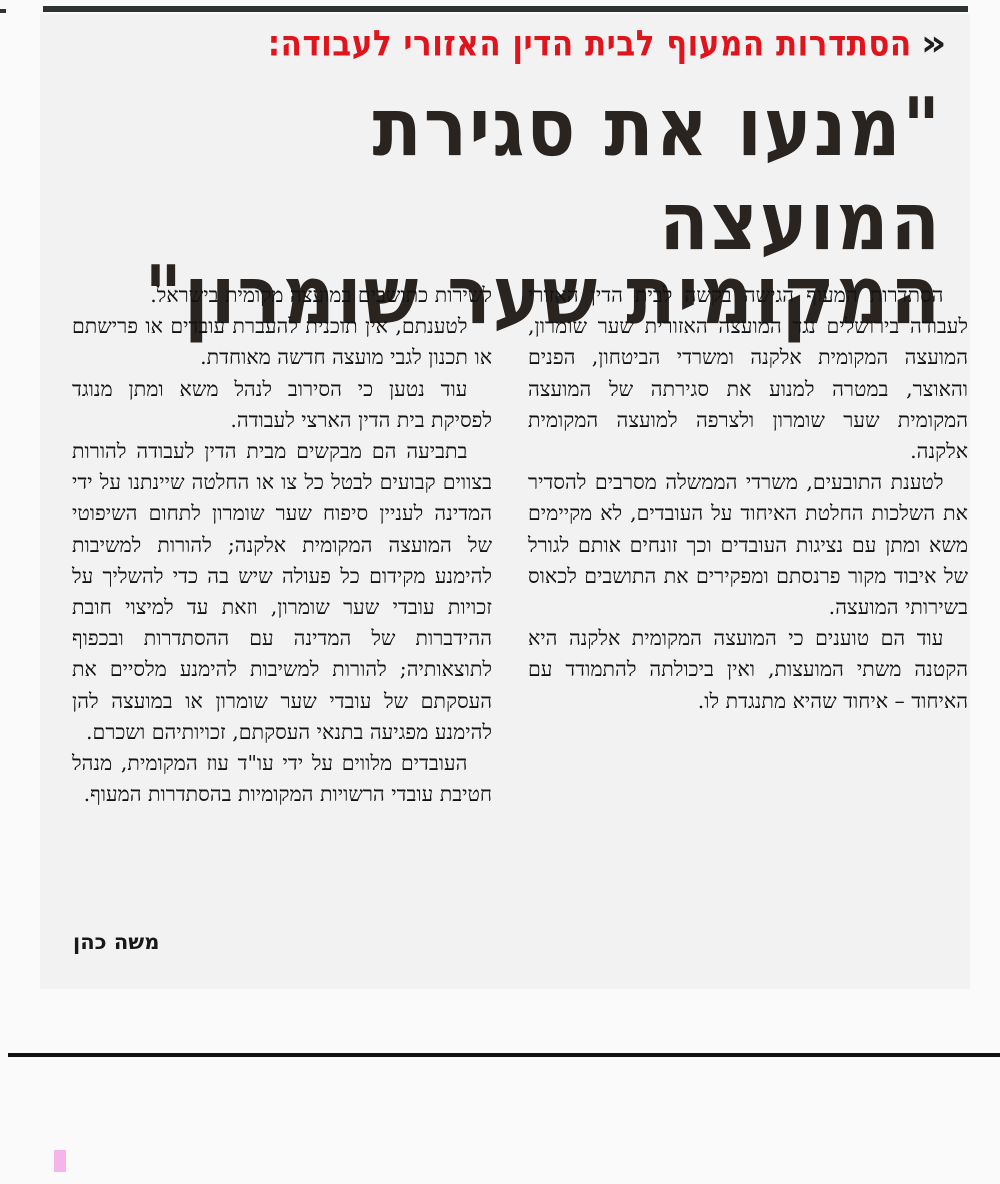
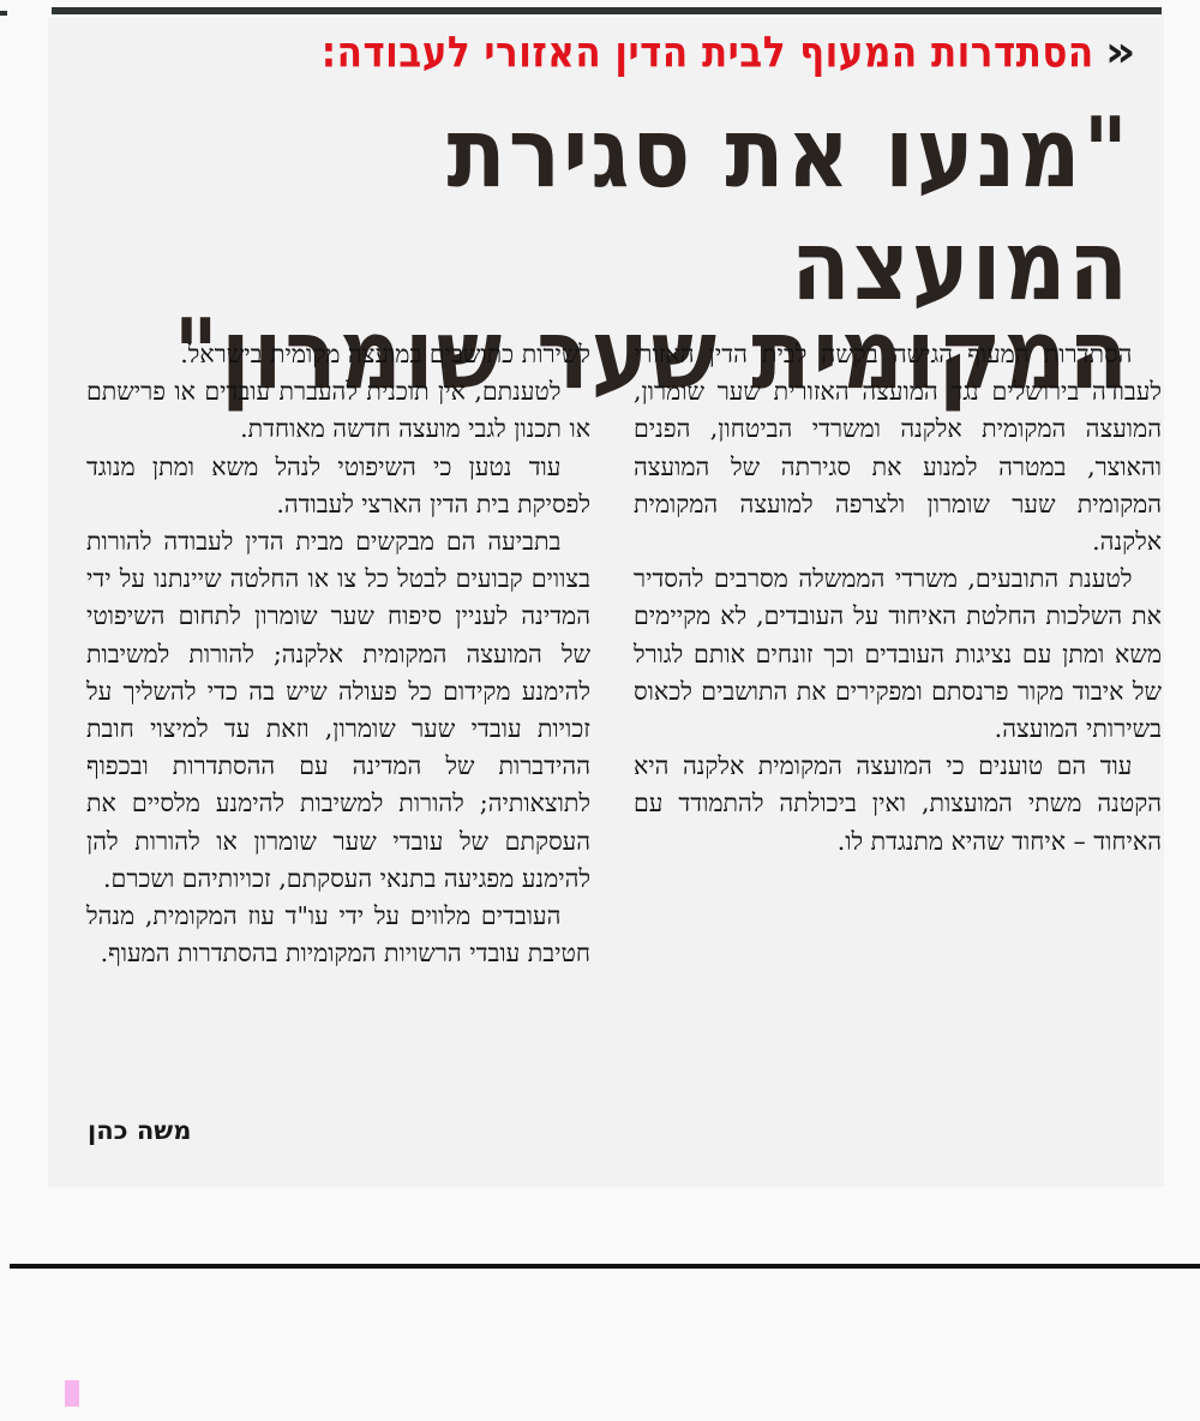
  «
  הסתדרות המעוף לבית הדין האזורי לעבודה:
  "מנעו את סגירת המועצה
  המקומית שער שומרון"
  הסתדרות המעוף הגישה בקשה לבית הדין האזורי לעבודה בירושלים נגד המועצה האזורית שער שומרון, המועצה המקומית אלקנה ומשרדי הביטחון, הפנים והאוצר, במטרה למנוע את סגירתה של המועצה המקומית שער שומרון ולצרפה למועצה המקומית אלקנה.
  לטענת התובעים, משרדי הממשלה מסרבים להסדיר את השלכות החלטת האיחוד על העובדים, לא מקיימים משא ומתן עם נציגות העובדים וכך זונחים אותם לגורל של איבוד מקור פרנסתם ומפקירים את התושבים לכאוס בשירותי המועצה.
  עוד הם טוענים כי המועצה המקומית אלקנה היא הקטנה משתי המועצות, ואין ביכולתה להתמודד עם האיחוד – איחוד שהיא מתנגדת לו.
  לשירות כתושבים במועצה מקומית בישראל.
  לטענתם, אין תוכנית להעברת עובדים או פרישתם או תכנון לגבי מועצה חדשה מאוחדת.
- עוד נטען כי הסירוב לנהל משא ומתן מנוגד לפסיקת בית הדין הארצי לעבודה.
+ עוד נטען כי השיפוטי לנהל משא ומתן מנוגד לפסיקת בית הדין הארצי לעבודה.
- בתביעה הם מבקשים מבית הדין לעבודה להורות בצווים קבועים לבטל כל צו או החלטה שיינתנו על ידי המדינה לעניין סיפוח שער שומרון לתחום השיפוטי של המועצה המקומית אלקנה; להורות למשיבות להימנע מקידום כל פעולה שיש בה כדי להשליך על זכויות עובדי שער שומרון, וזאת עד למיצוי חובת ההידברות של המדינה עם ההסתדרות ובכפוף לתוצאותיה; להורות למשיבות להימנע מלסיים את העסקתם של עובדי שער שומרון או במועצה להן להימנע מפגיעה בתנאי העסקתם, זכויותיהם ושכרם.
+ בתביעה הם מבקשים מבית הדין לעבודה להורות בצווים קבועים לבטל כל צו או החלטה שיינתנו על ידי המדינה לעניין סיפוח שער שומרון לתחום השיפוטי של המועצה המקומית אלקנה; להורות למשיבות להימנע מקידום כל פעולה שיש בה כדי להשליך על זכויות עובדי שער שומרון, וזאת עד למיצוי חובת ההידברות של המדינה עם ההסתדרות ובכפוף לתוצאותיה; להורות למשיבות להימנע מלסיים את העסקתם של עובדי שער שומרון או להורות להן להימנע מפגיעה בתנאי העסקתם, זכויותיהם ושכרם.
  העובדים מלווים על ידי עו"ד עוז המקומית, מנהל חטיבת עובדי הרשויות המקומיות בהסתדרות המעוף.
  משה כהן
